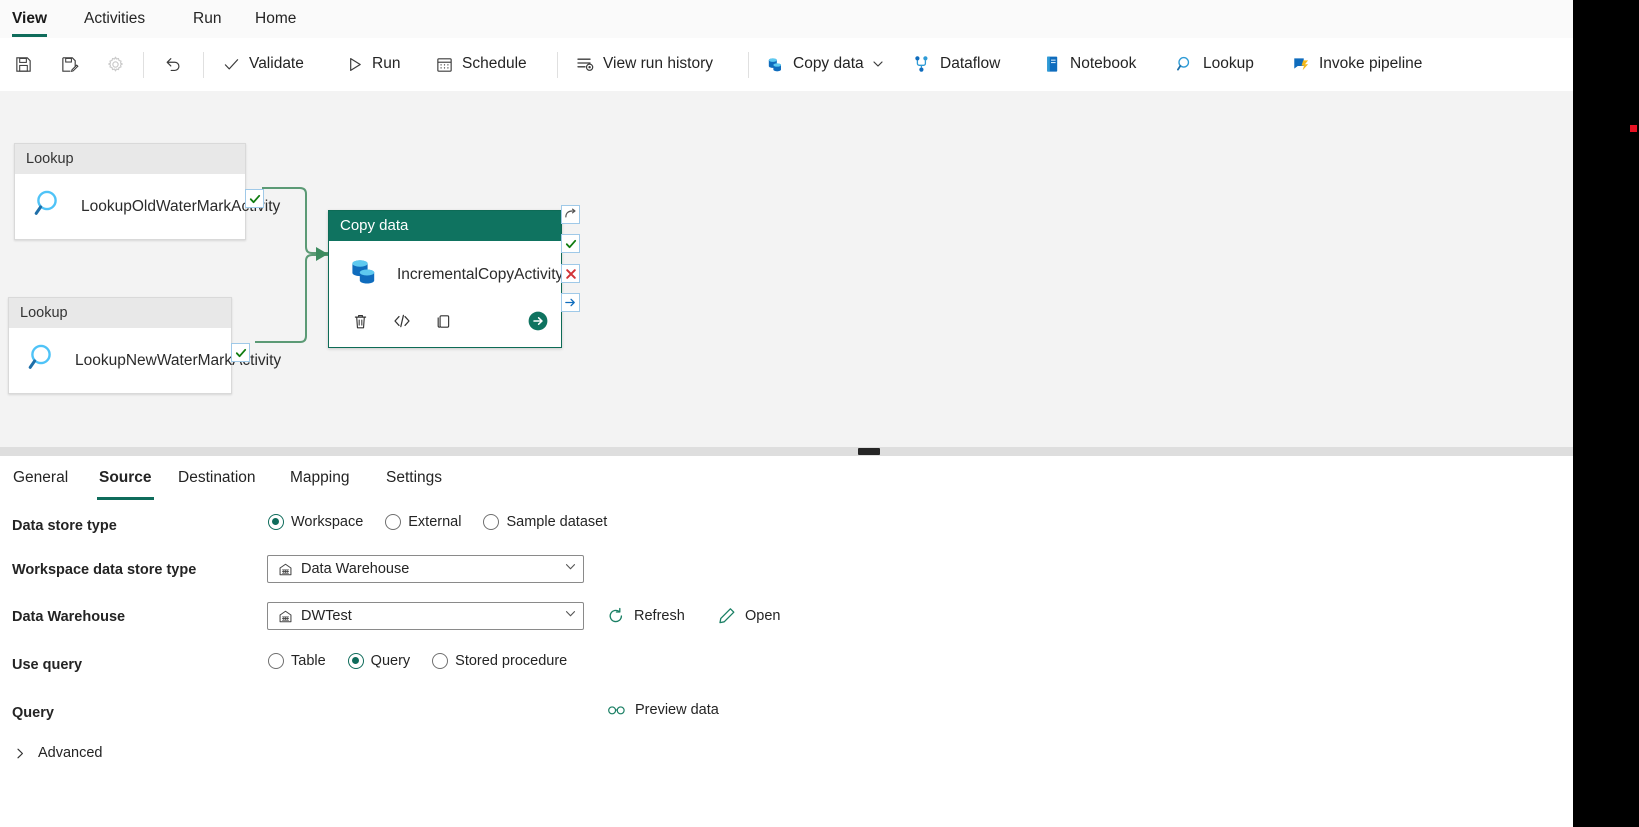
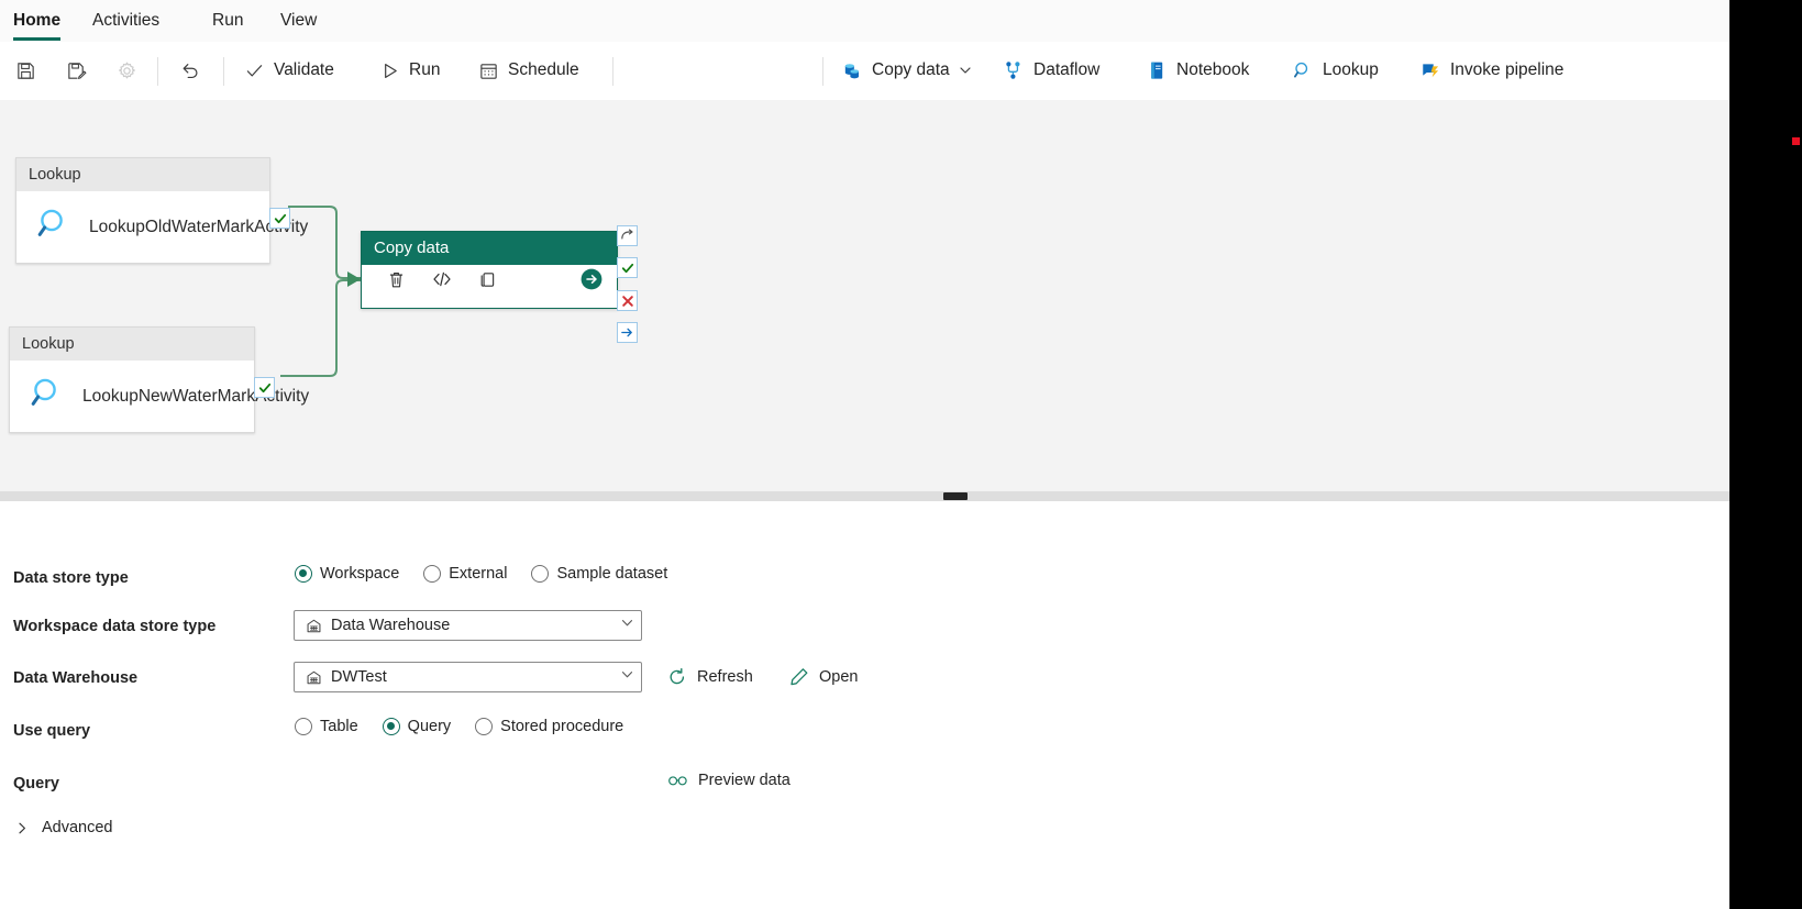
- View
+ Home
  Activities
  Run
- Home
+ View
  Validate
  Run
  Schedule
- View run history
  Copy data
  Dataflow
  Notebook
  Lookup
  Invoke pipeline
  Lookup
  LookupOldWaterMarkAity
  Lookup
  LookupNewWaterMarktivity
  Copy data
- IncrementalCopyActivity
- General
- Source
- Destination
- Mapping
- Settings
  Data store type
  Workspace
  External
  Sample dataset
  Workspace data store type
  Data Warehouse
  Data Warehouse
  DWTest
  Refresh
  Open
  Use query
  Table
  Query
  Stored procedure
  Query
  Preview data
  Advanced
